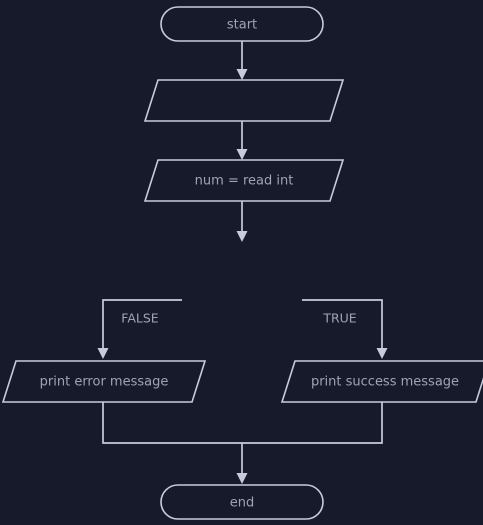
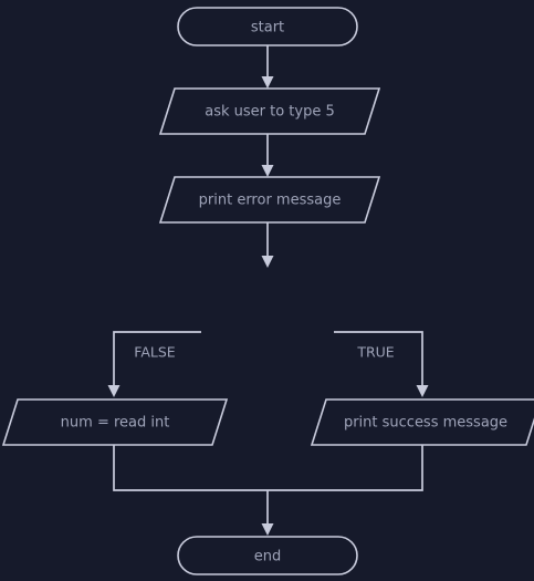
  start
+ ask user to type 5
- num = read int
+ print error message
  FALSE
  TRUE
- print error message
+ num = read int
  print success message
  end
